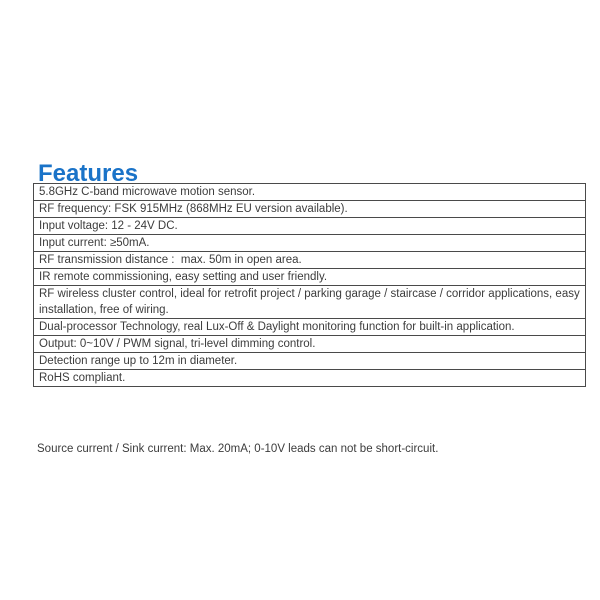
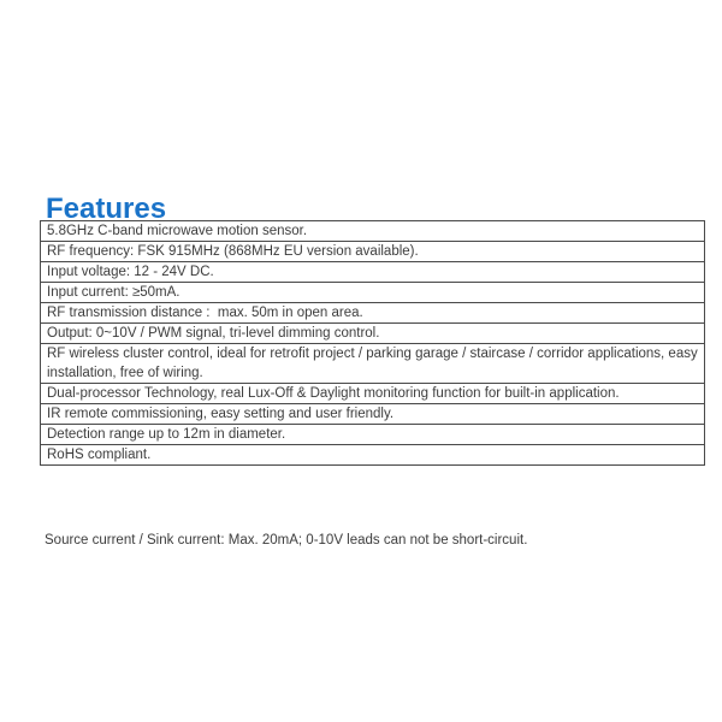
  Features
  5.8GHz C-band microwave motion sensor.
  RF frequency: FSK 915MHz (868MHz EU version available).
  Input voltage: 12 - 24V DC.
  Input current: ≥50mA.
  RF transmission distance : max. 50m in open area.
- IR remote commissioning, easy setting and user friendly.
+ Output: 0~10V / PWM signal, tri-level dimming control.
  RF wireless cluster control, ideal for retrofit project / parking garage / staircase / corridor applications, easy installation, free of wiring.
  Dual-processor Technology, real Lux-Off & Daylight monitoring function for built-in application.
- Output: 0~10V / PWM signal, tri-level dimming control.
+ IR remote commissioning, easy setting and user friendly.
  Detection range up to 12m in diameter.
  RoHS compliant.
  Source current / Sink current: Max. 20mA; 0-10V leads can not be short-circuit.
